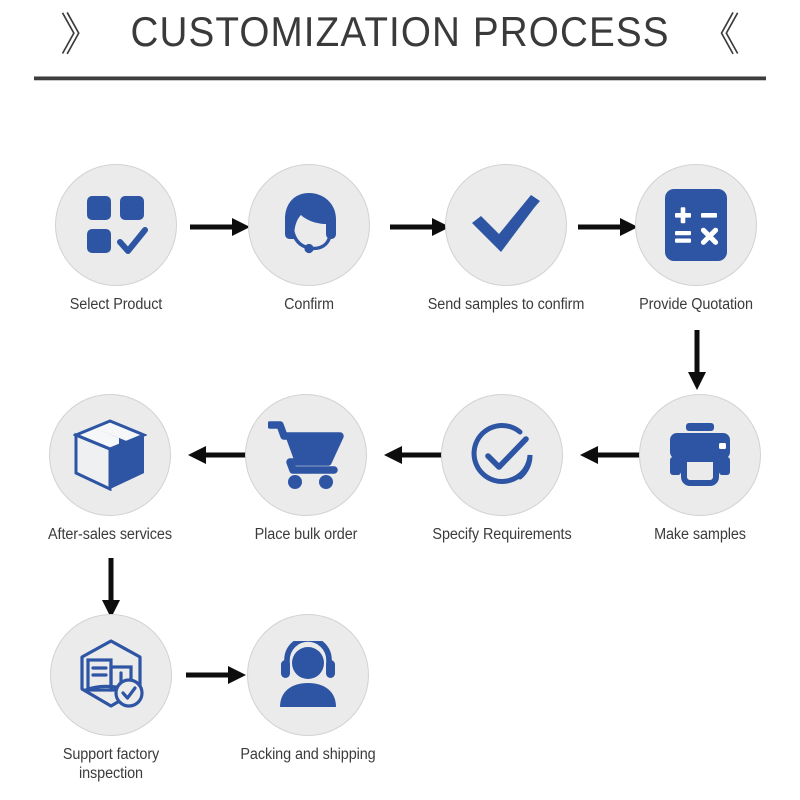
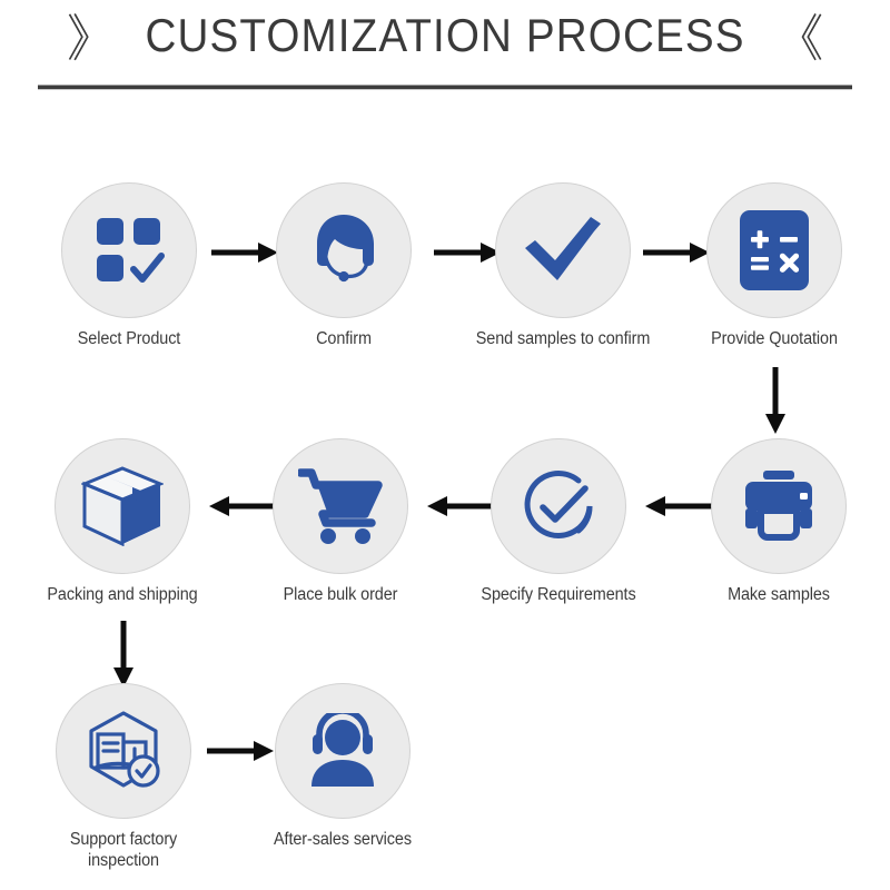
  》 CUSTOMIZATION PROCESS 《
  Select Product
  Confirm
  Send samples to confirm
  Provide Quotation
- After-sales services
+ Packing and shipping
  Place bulk order
  Specify Requirements
  Make samples
  Support factory
  inspection
- Packing and shipping
+ After-sales services
